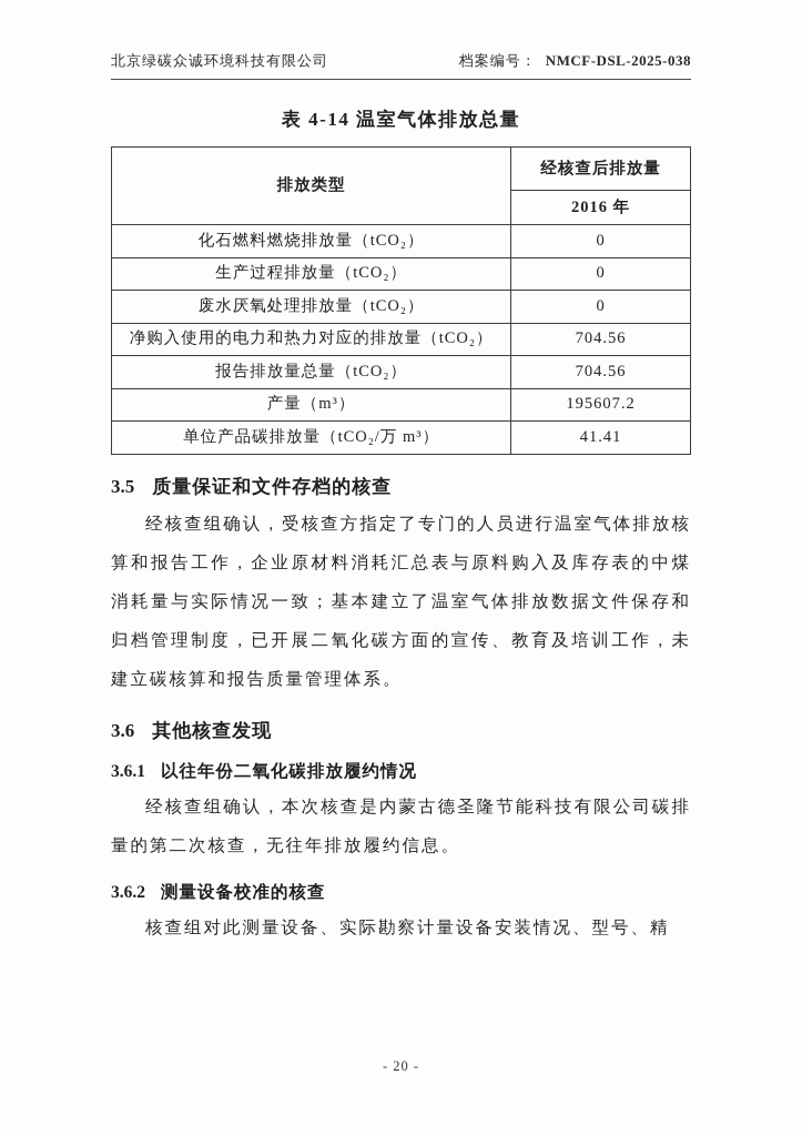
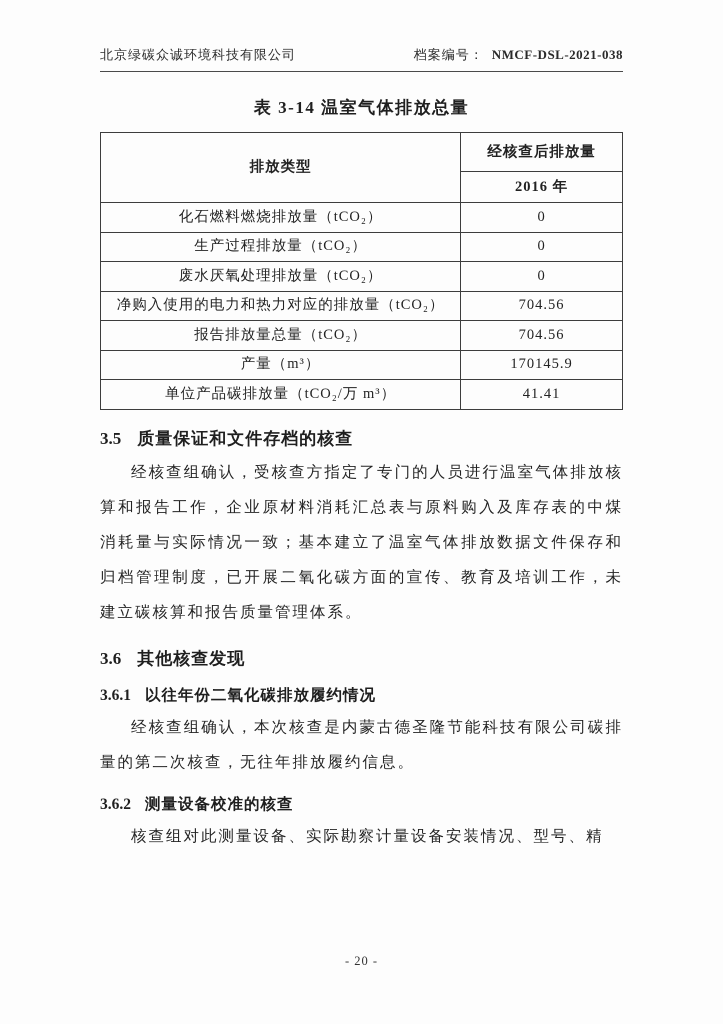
  北京绿碳众诚环境科技有限公司
  档案编号：
- NMCF-DSL-2025-038
+ NMCF-DSL-2021-038
- 表 4-14 温室气体排放总量
+ 表 3-14 温室气体排放总量
  排放类型	经核查后排放量
  2016 年
  化石燃料燃烧排放量（tCO₂）	0
  生产过程排放量（tCO₂）	0
  废水厌氧处理排放量（tCO₂）	0
  净购入使用的电力和热力对应的排放量（tCO₂）	704.56
  报告排放量总量（tCO₂）	704.56
- 产量（m³）	195607.2
+ 产量（m³）	170145.9
  单位产品碳排放量（tCO₂/万 m³）	41.41
  3.5 质量保证和文件存档的核查
  经核查组确认，受核查方指定了专门的人员进行温室气体排放核算和报告工作，企业原材料消耗汇总表与原料购入及库存表的中煤消耗量与实际情况一致；基本建立了温室气体排放数据文件保存和归档管理制度，已开展二氧化碳方面的宣传、教育及培训工作，未建立碳核算和报告质量管理体系。
  3.6 其他核查发现
  3.6.1 以往年份二氧化碳排放履约情况
  经核查组确认，本次核查是内蒙古德圣隆节能科技有限公司碳排量的第二次核查，无往年排放履约信息。
  3.6.2 测量设备校准的核查
  核查组对此测量设备、实际勘察计量设备安装情况、型号、精
  - 20 -
